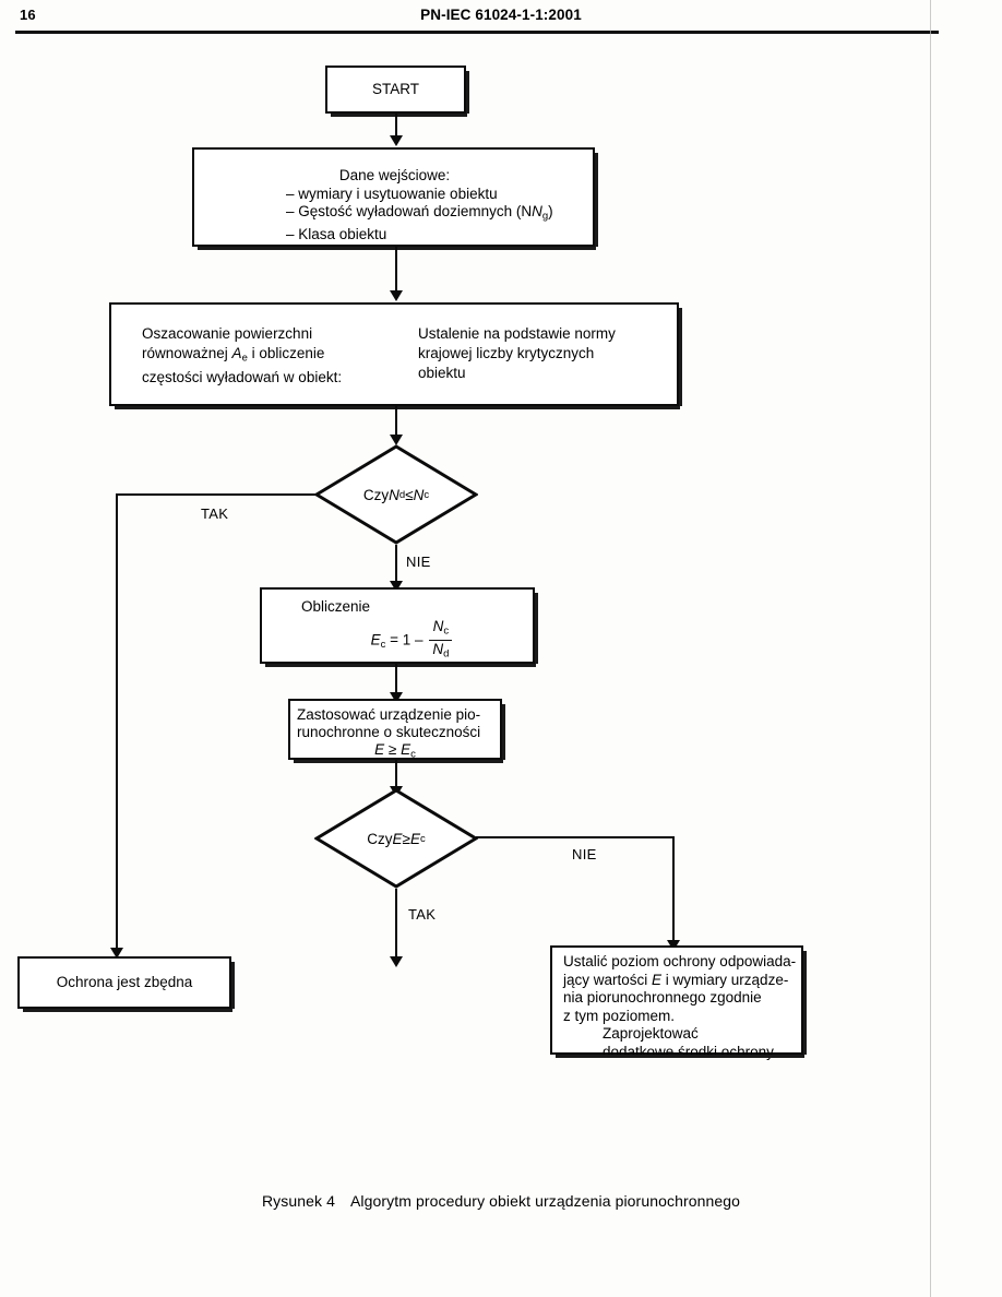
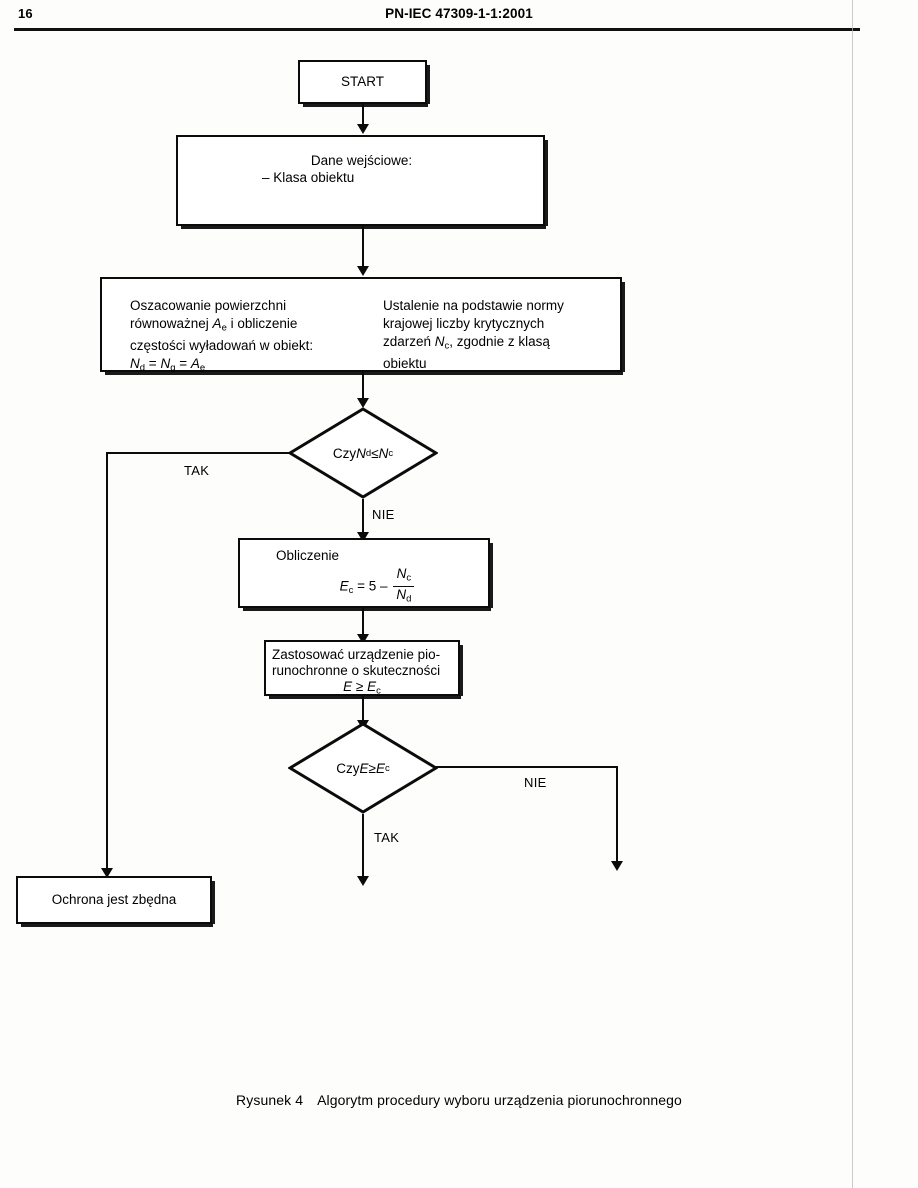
  16
- PN-IEC 61024-1-1:2001
+ PN-IEC 47309-1-1:2001
  START
  Dane wejściowe:
- – wymiary i usytuowanie obiektu
- – Gęstość wyładowań doziemnych (NNg)
  – Klasa obiektu
  Oszacowanie powierzchni
  równoważnej Ae i obliczenie
  częstości wyładowań w obiekt:
+ Nd = Ng = Ae
  Ustalenie na podstawie normy
  krajowej liczby krytycznych
+ zdarzeń Nc, zgodnie z klasą
  obiektu
  Czy
  N
  d
  ≤
  N
  c
  TAK
  NIE
  Obliczenie
- Ec = 1 –
+ Ec = 5 –
  Nc
  Nd
  Zastosować urządzenie pio-
  runochronne o skuteczności
  E ≥ Ec
  Czy
  E
  ≥
  E
  c
  NIE
  TAK
  Ochrona jest zbędna
- Ustalić poziom ochrony odpowiada-
- jący wartości E i wymiary urządze-
- nia piorunochronnego zgodnie
- z tym poziomem.
- Zaprojektować
- dodatkowe środki ochrony
- Rysunek 4 Algorytm procedury obiekt urządzenia piorunochronnego
+ Rysunek 4 Algorytm procedury wyboru urządzenia piorunochronnego
